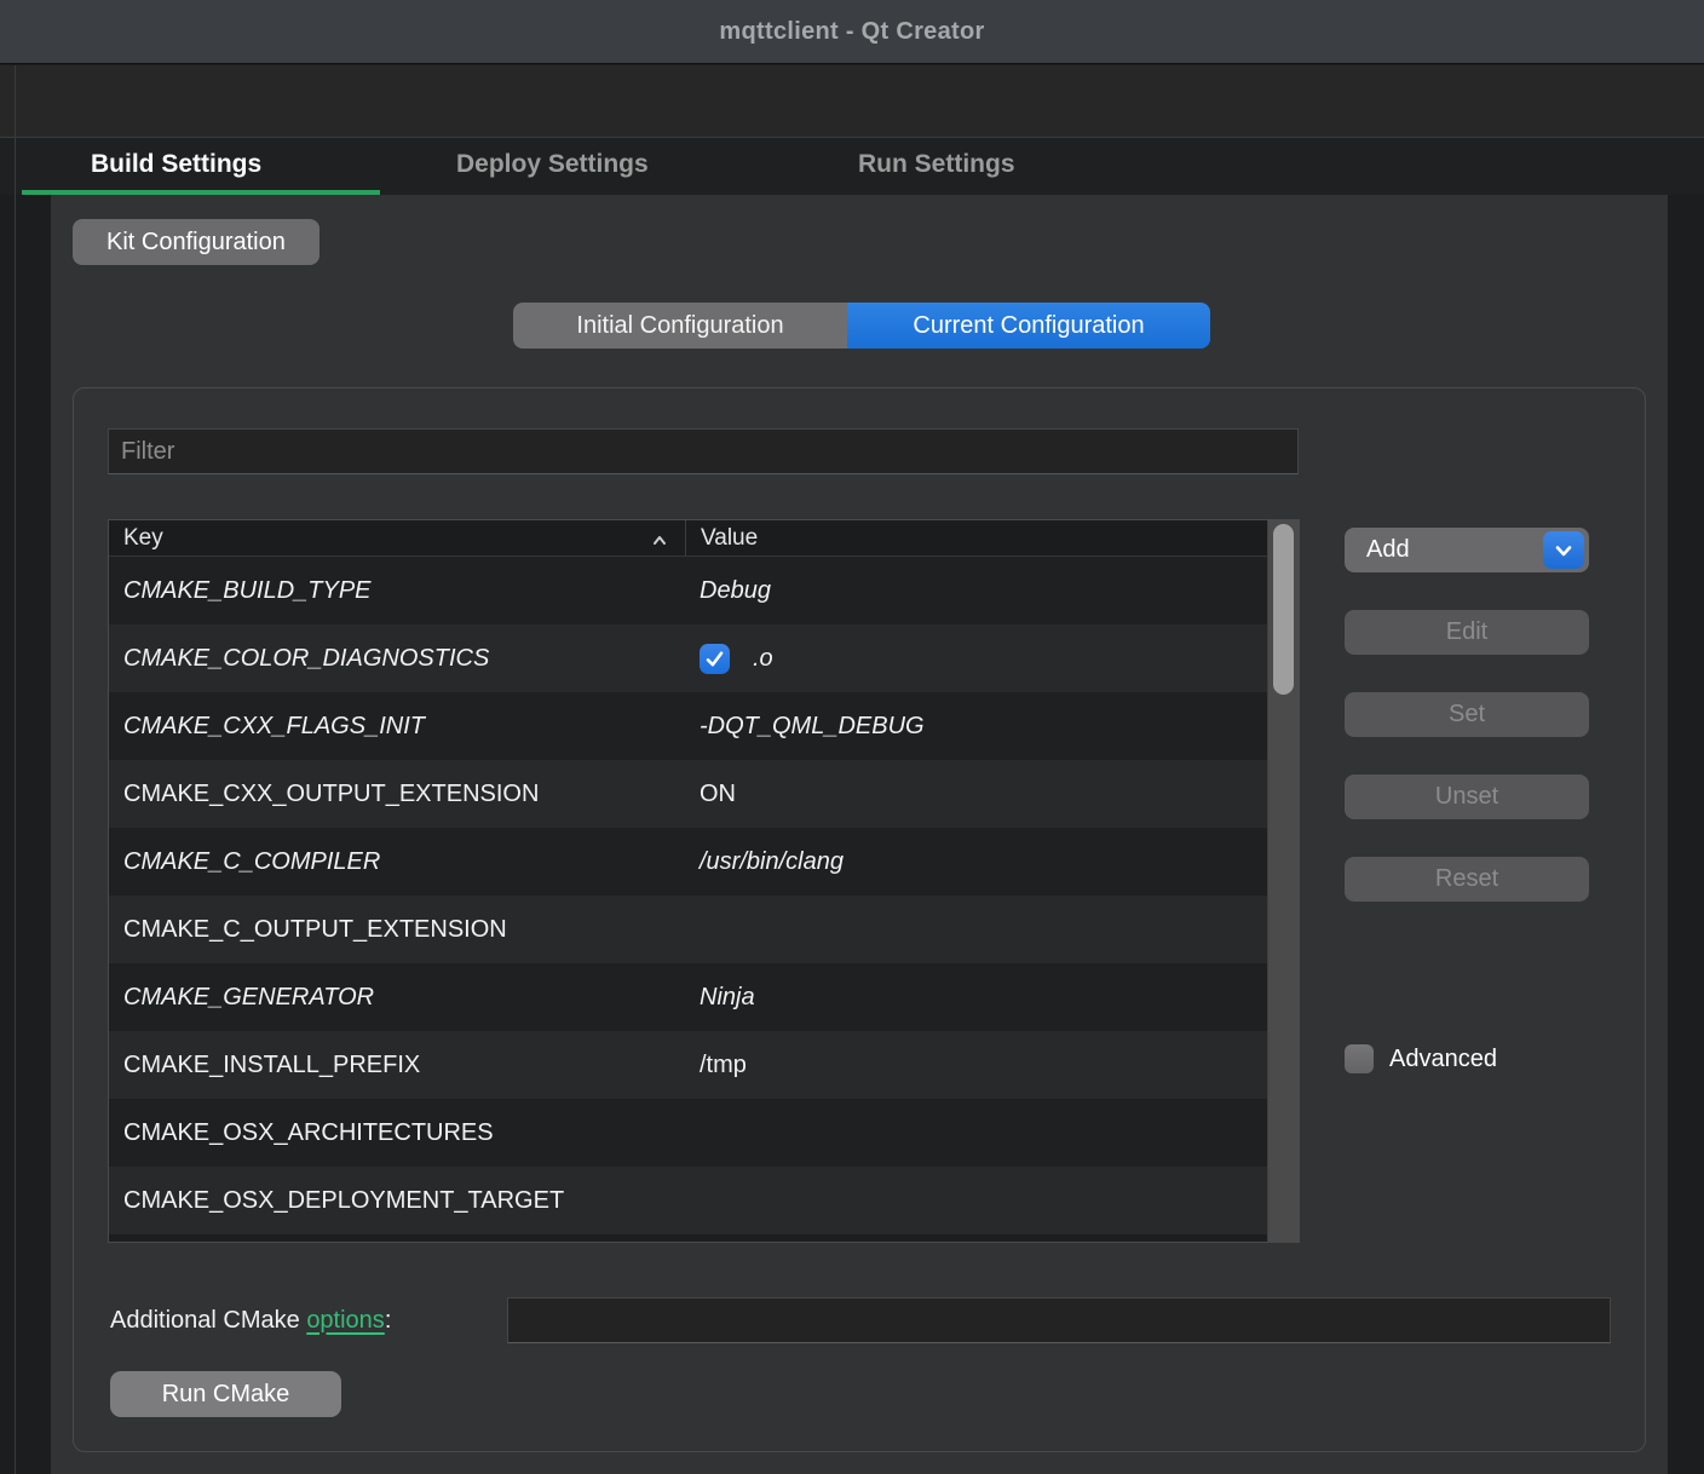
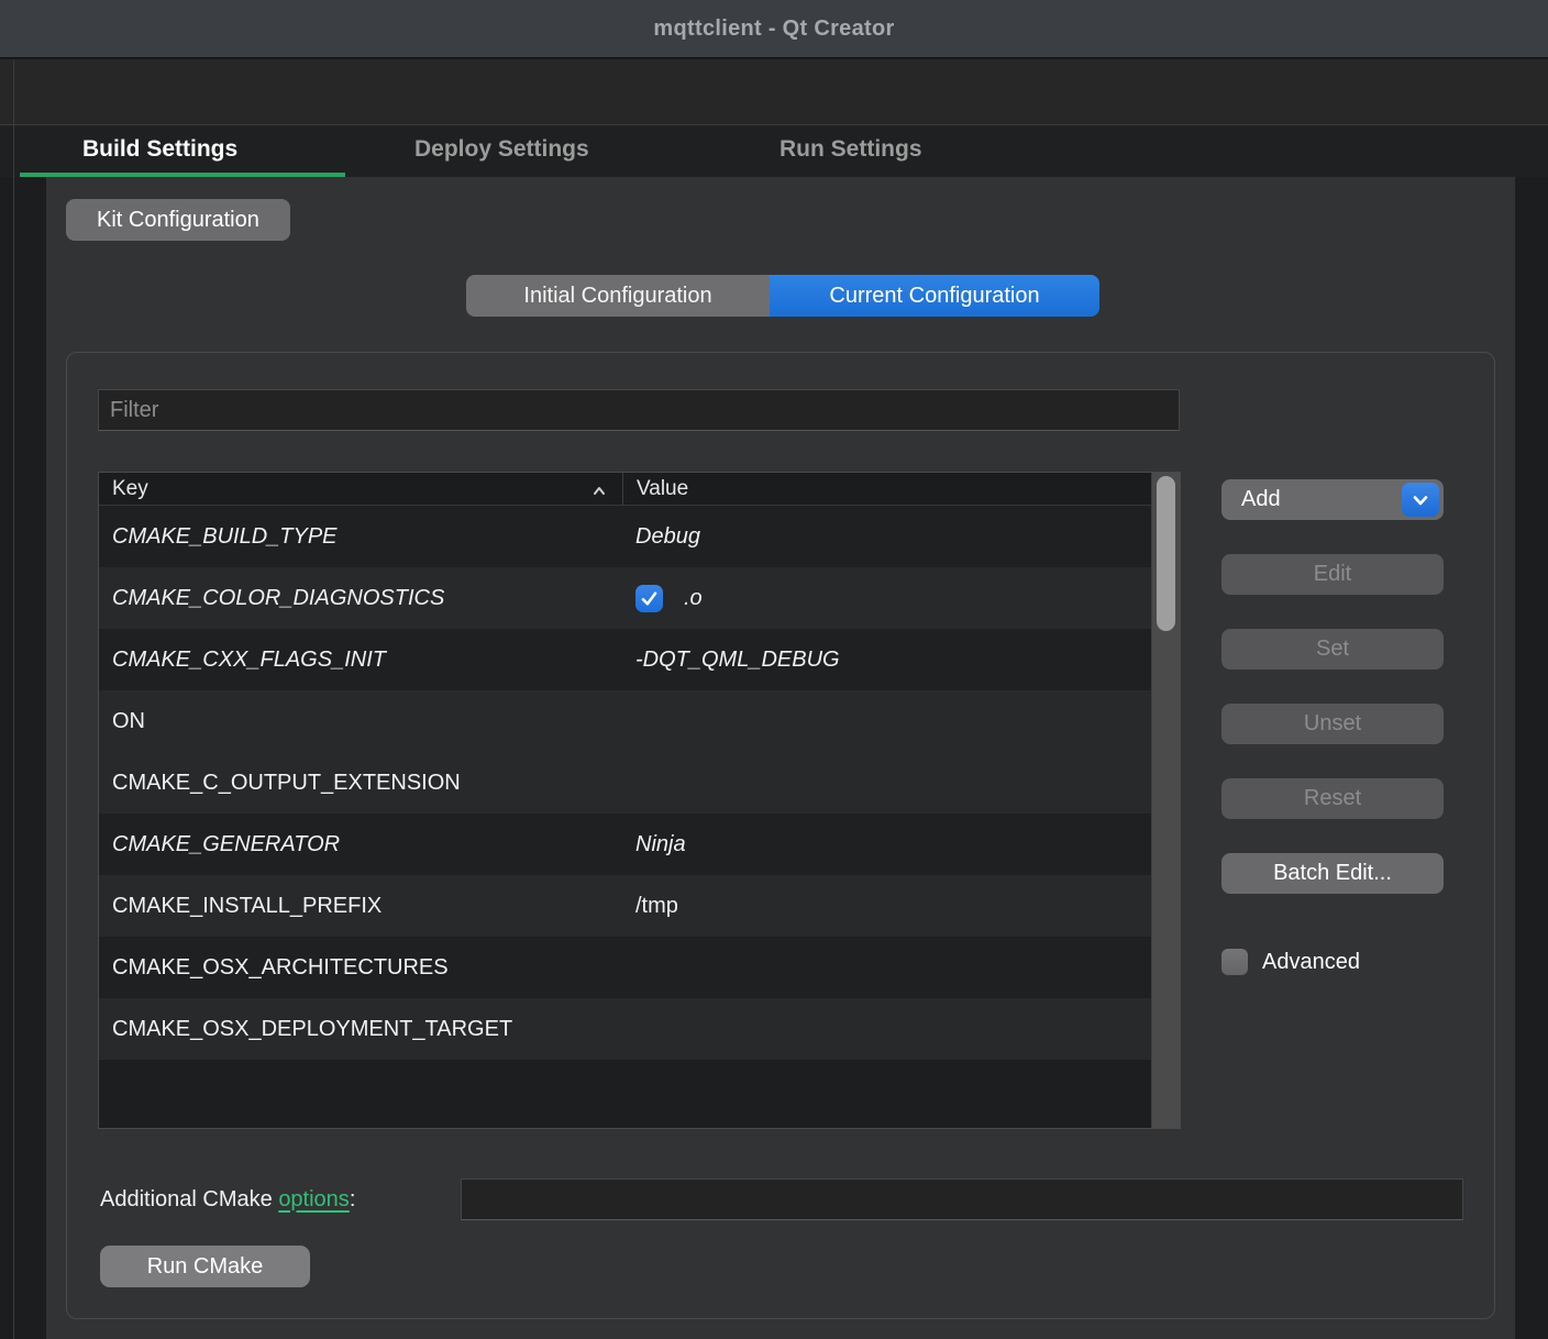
  mqttclient - Qt Creator
  Build Settings
  Deploy Settings
  Run Settings
  Kit Configuration
  Initial Configuration
  Current Configuration
  Filter
  Key
  Value
  CMAKE_BUILD_TYPE
  Debug
  CMAKE_COLOR_DIAGNOSTICS
  .o
  CMAKE_CXX_FLAGS_INIT
  -DQT_QML_DEBUG
- CMAKE_CXX_OUTPUT_EXTENSION
  ON
- CMAKE_C_COMPILER
- /usr/bin/clang
  CMAKE_C_OUTPUT_EXTENSION
  CMAKE_GENERATOR
  Ninja
  CMAKE_INSTALL_PREFIX
  /tmp
  CMAKE_OSX_ARCHITECTURES
  CMAKE_OSX_DEPLOYMENT_TARGET
  Add
  Edit
  Set
  Unset
  Reset
+ Batch Edit...
  Advanced
  Additional CMake
  options
  :
  Run CMake
